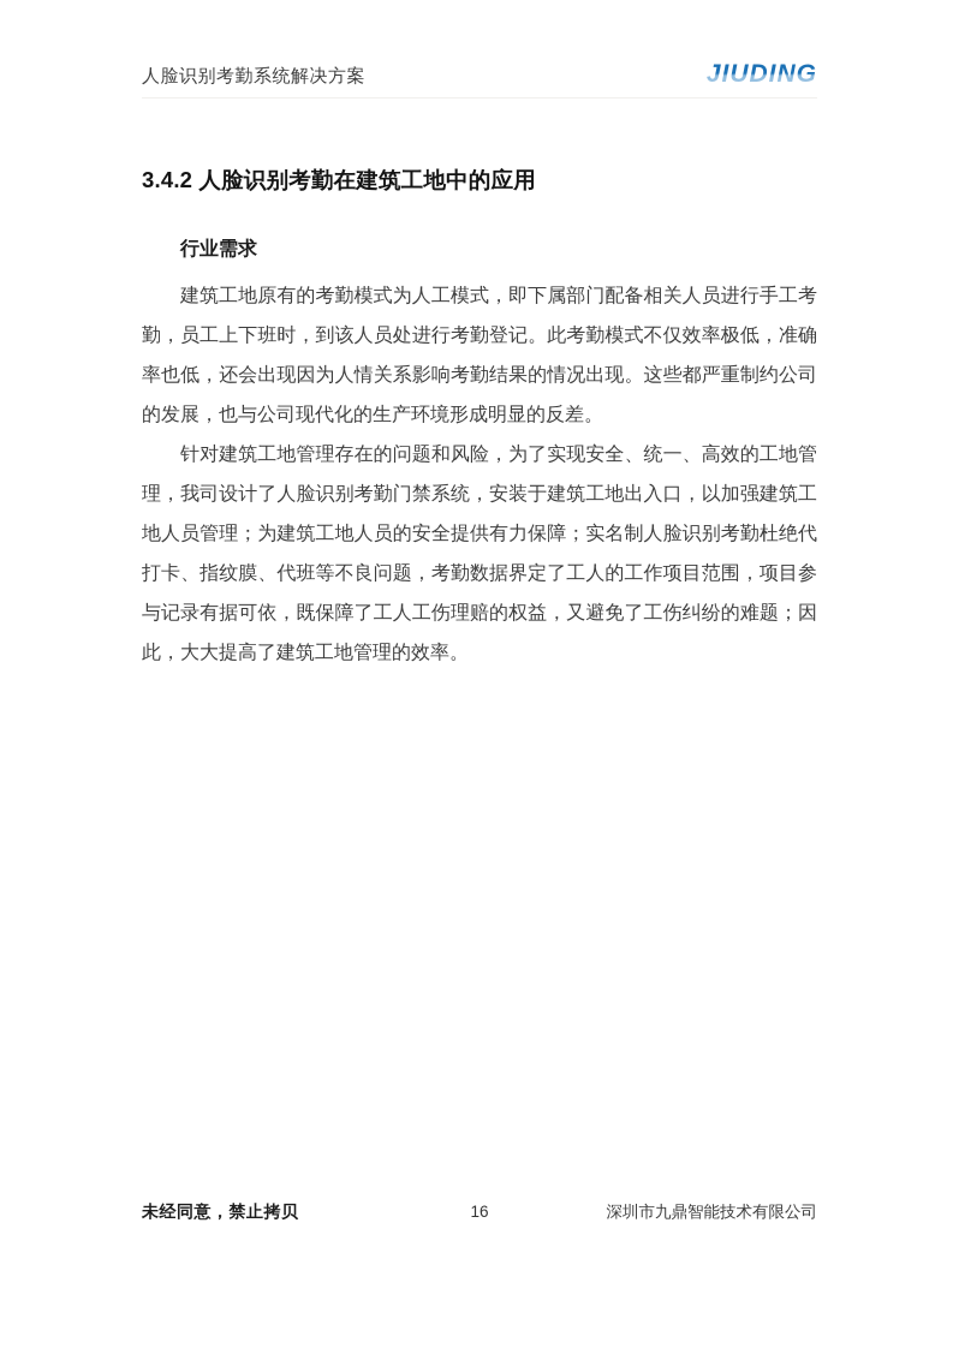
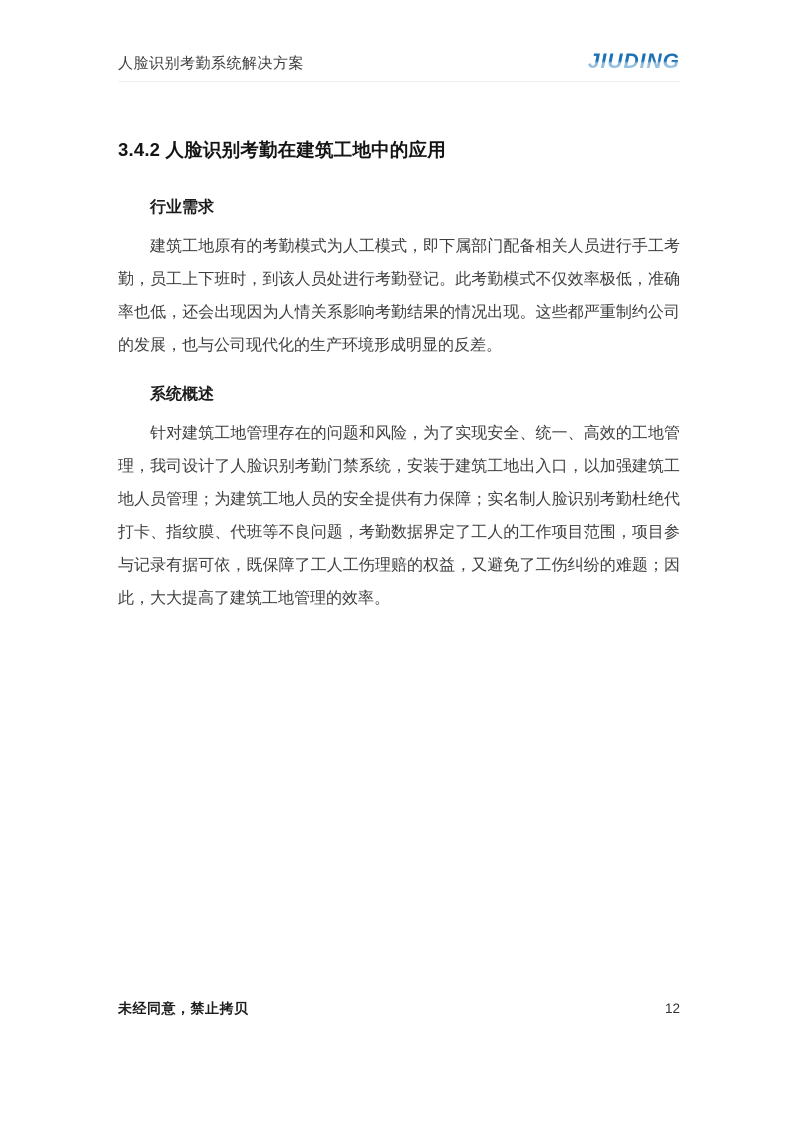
  人脸识别考勤系统解决方案
  JIUDING
  3.4.2 人脸识别考勤在建筑工地中的应用
  行业需求
  建筑工地原有的考勤模式为人工模式，即下属部门配备相关人员进行手工考勤，员工上下班时，到该人员处进行考勤登记。此考勤模式不仅效率极低，准确率也低，还会出现因为人情关系影响考勤结果的情况出现。这些都严重制约公司的发展，也与公司现代化的生产环境形成明显的反差。
+ 系统概述
  针对建筑工地管理存在的问题和风险，为了实现安全、统一、高效的工地管理，我司设计了人脸识别考勤门禁系统，安装于建筑工地出入口，以加强建筑工地人员管理；为建筑工地人员的安全提供有力保障；实名制人脸识别考勤杜绝代打卡、指纹膜、代班等不良问题，考勤数据界定了工人的工作项目范围，项目参与记录有据可依，既保障了工人工伤理赔的权益，又避免了工伤纠纷的难题；因此，大大提高了建筑工地管理的效率。
  未经同意，禁止拷贝
- 16
+ 12
- 深圳市九鼎智能技术有限公司
